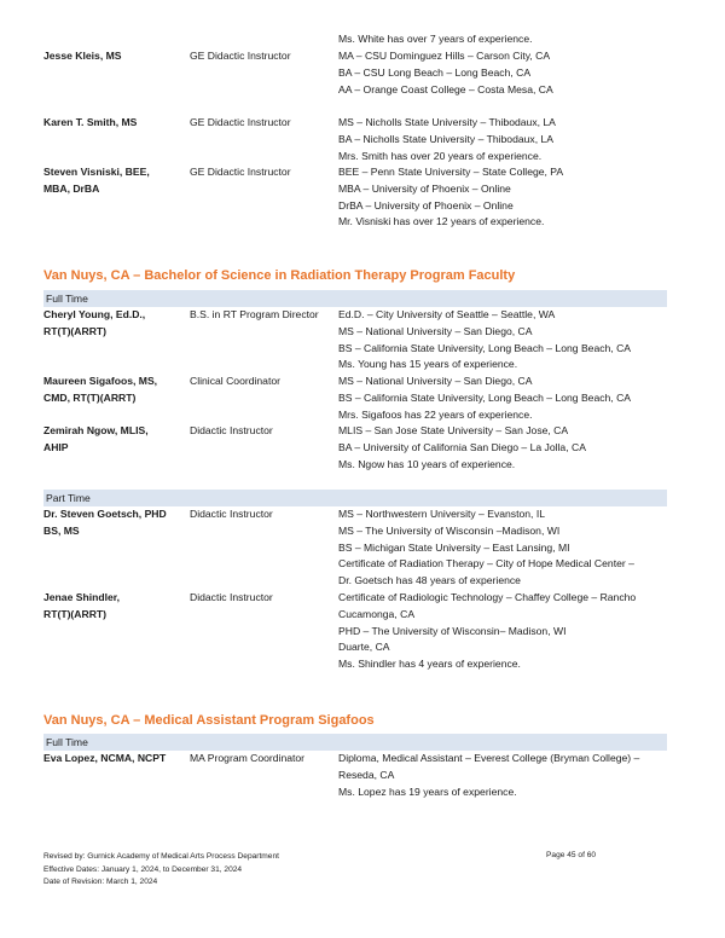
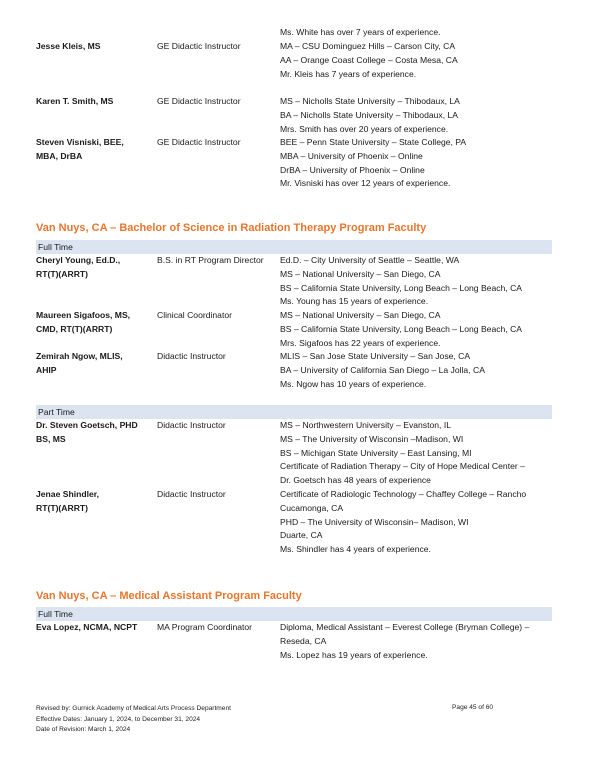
  Ms. White has over 7 years of experience.
  Jesse Kleis, MS
  GE Didactic Instructor
  MA – CSU Dominguez Hills – Carson City, CA
- BA – CSU Long Beach – Long Beach, CA
  AA – Orange Coast College – Costa Mesa, CA
+ Mr. Kleis has 7 years of experience.
  Karen T. Smith, MS
  GE Didactic Instructor
  MS – Nicholls State University – Thibodaux, LA
  BA – Nicholls State University – Thibodaux, LA
  Mrs. Smith has over 20 years of experience.
  Steven Visniski, BEE,
  MBA, DrBA
  GE Didactic Instructor
  BEE – Penn State University – State College, PA
  MBA – University of Phoenix – Online
  DrBA – University of Phoenix – Online
  Mr. Visniski has over 12 years of experience.
  Van Nuys, CA – Bachelor of Science in Radiation Therapy Program Faculty
  Full Time
  Cheryl Young, Ed.D.,
  RT(T)(ARRT)
  B.S. in RT Program Director
  Ed.D. – City University of Seattle – Seattle, WA
  MS – National University – San Diego, CA
  BS – California State University, Long Beach – Long Beach, CA
  Ms. Young has 15 years of experience.
  Maureen Sigafoos, MS,
  CMD, RT(T)(ARRT)
  Clinical Coordinator
  MS – National University – San Diego, CA
  BS – California State University, Long Beach – Long Beach, CA
  Mrs. Sigafoos has 22 years of experience.
  Zemirah Ngow, MLIS,
  AHIP
  Didactic Instructor
  MLIS – San Jose State University – San Jose, CA
  BA – University of California San Diego – La Jolla, CA
  Ms. Ngow has 10 years of experience.
  Part Time
  Dr. Steven Goetsch, PHD
  BS, MS
  Didactic Instructor
  MS – Northwestern University – Evanston, IL
  MS – The University of Wisconsin –Madison, WI
  BS – Michigan State University – East Lansing, MI
  Certificate of Radiation Therapy – City of Hope Medical Center –
  Dr. Goetsch has 48 years of experience
  Jenae Shindler,
  RT(T)(ARRT)
  Didactic Instructor
  Certificate of Radiologic Technology – Chaffey College – Rancho
  Cucamonga, CA
  PHD – The University of Wisconsin– Madison, WI
  Duarte, CA
  Ms. Shindler has 4 years of experience.
- Van Nuys, CA – Medical Assistant Program Sigafoos
+ Van Nuys, CA – Medical Assistant Program Faculty
  Full Time
  Eva Lopez, NCMA, NCPT
  MA Program Coordinator
  Diploma, Medical Assistant – Everest College (Bryman College) –
  Reseda, CA
  Ms. Lopez has 19 years of experience.
